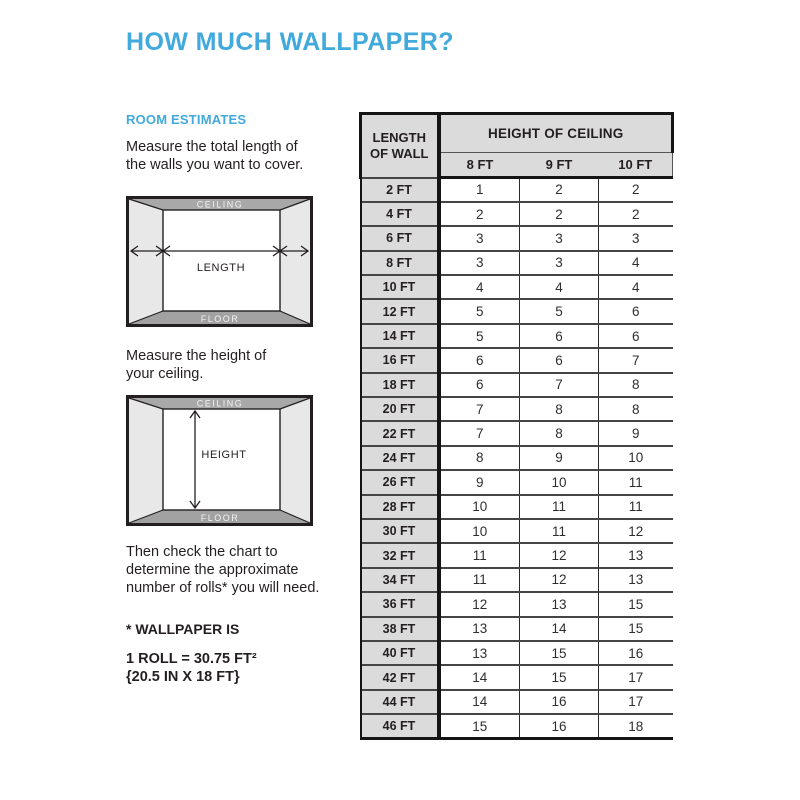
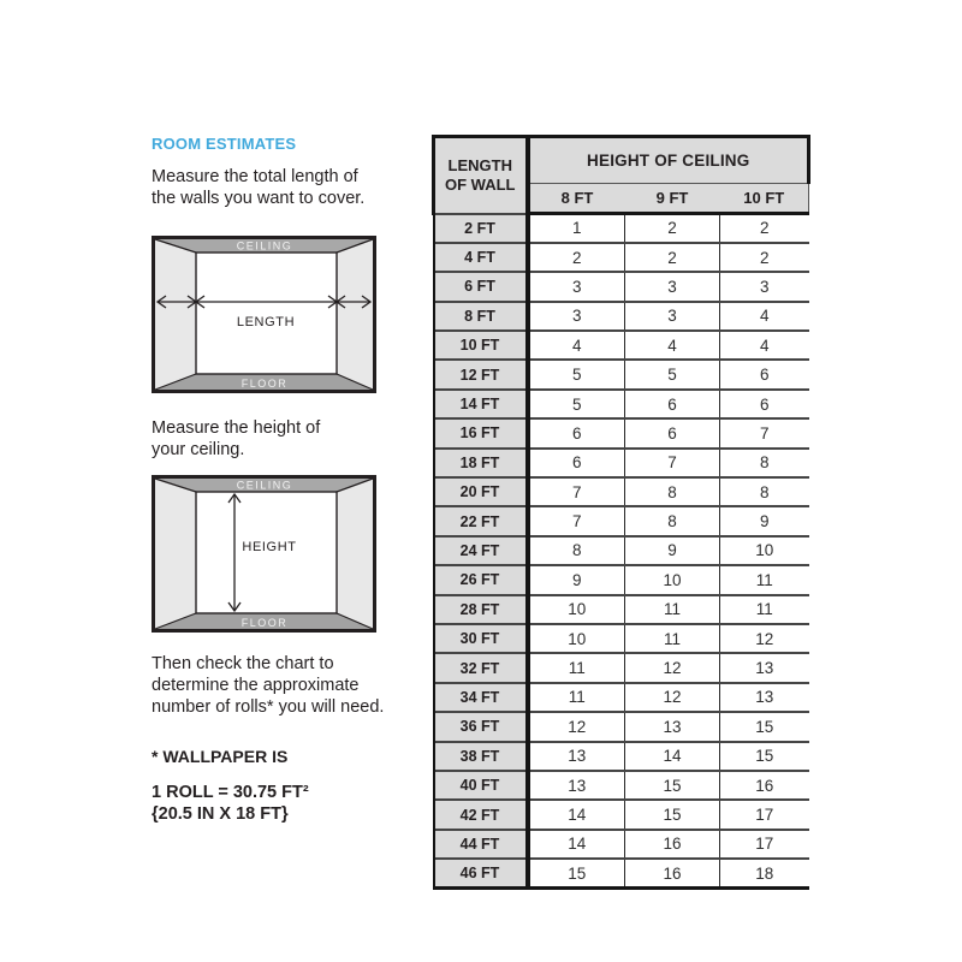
- HOW MUCH WALLPAPER?
  ROOM ESTIMATES
  Measure the total length of
  the walls you want to cover.
  CEILING
  FLOOR
  LENGTH
  Measure the height of
  your ceiling.
  CEILING
  FLOOR
  HEIGHT
  Then check the chart to
  determine the approximate
  number of rolls* you will need.
  * WALLPAPER IS
  1 ROLL = 30.75 FT²
  {20.5 IN X 18 FT}
  LENGTH OF WALL	HEIGHT OF CEILING
  8 FT	9 FT	10 FT
  2 FT	1	2	2
  4 FT	2	2	2
  6 FT	3	3	3
  8 FT	3	3	4
  10 FT	4	4	4
  12 FT	5	5	6
  14 FT	5	6	6
  16 FT	6	6	7
  18 FT	6	7	8
  20 FT	7	8	8
  22 FT	7	8	9
  24 FT	8	9	10
  26 FT	9	10	11
  28 FT	10	11	11
  30 FT	10	11	12
  32 FT	11	12	13
  34 FT	11	12	13
  36 FT	12	13	15
  38 FT	13	14	15
  40 FT	13	15	16
  42 FT	14	15	17
  44 FT	14	16	17
  46 FT	15	16	18
